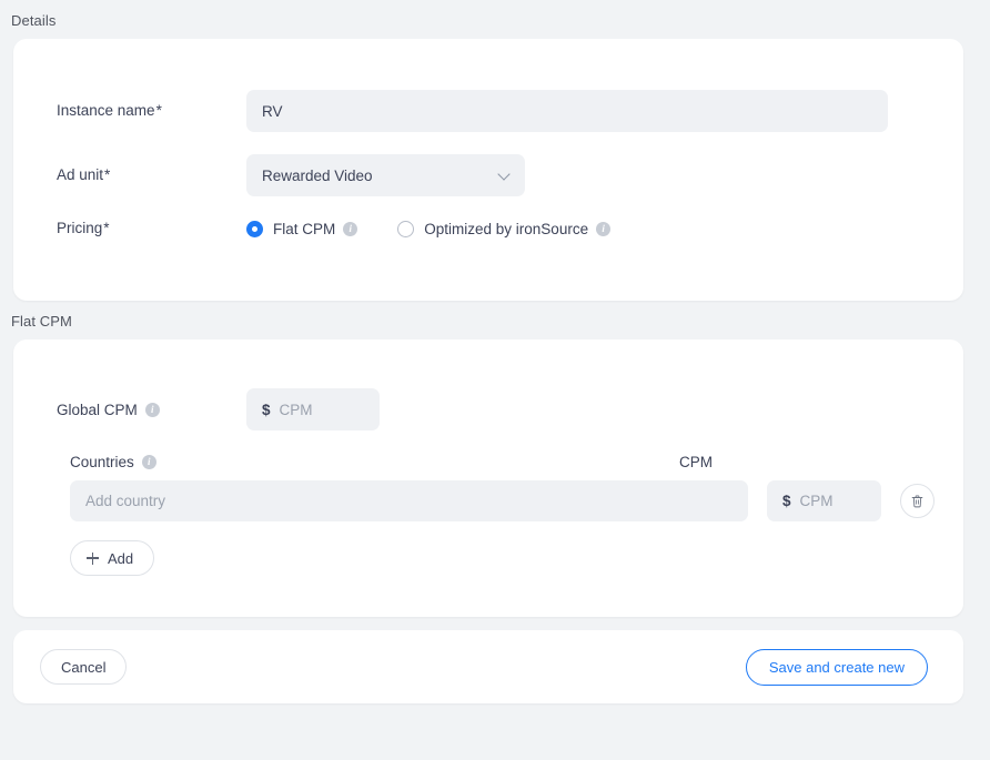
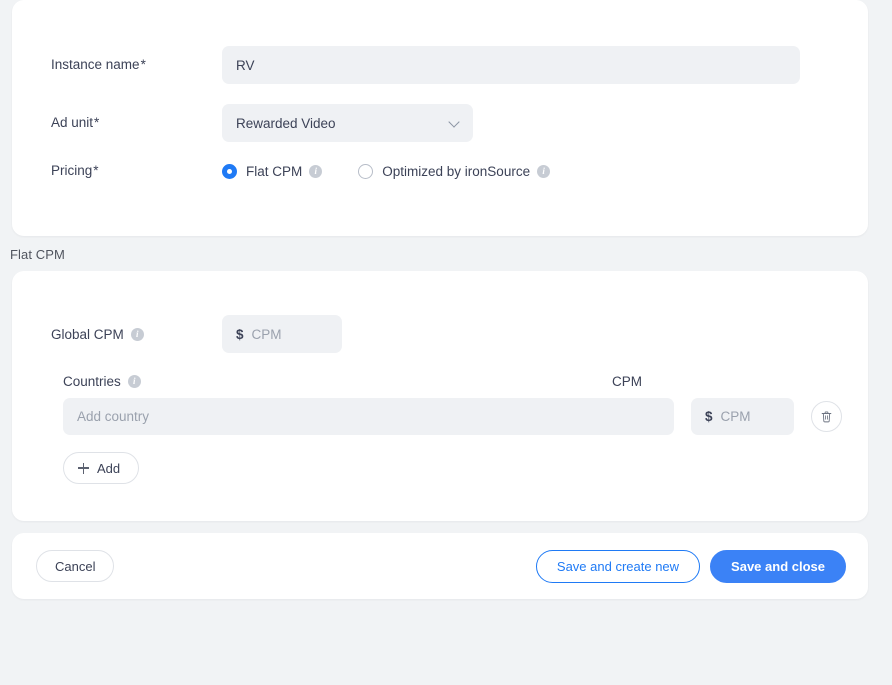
- Details
  Instance name*
  RV
  Ad unit*
  Rewarded Video
  Pricing*
  Flat CPM
  i
  Optimized by ironSource
  i
  Flat CPM
  Global CPM
  i
  $
  CPM
  Countries
  i
  CPM
  Add country
  $
  CPM
  Add
  Cancel
  Save and create new
+ Save and close
